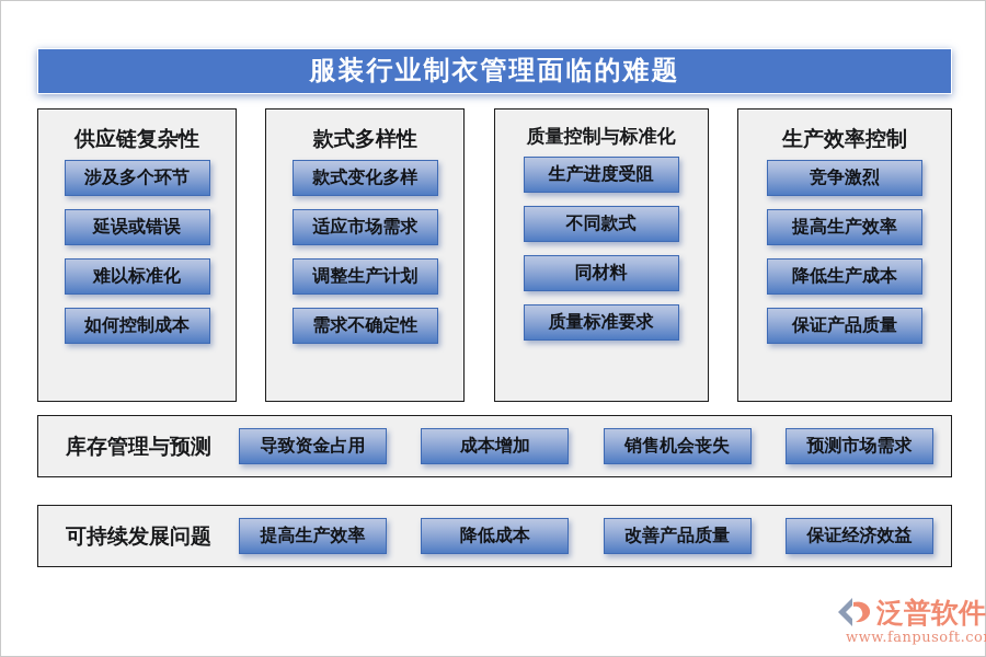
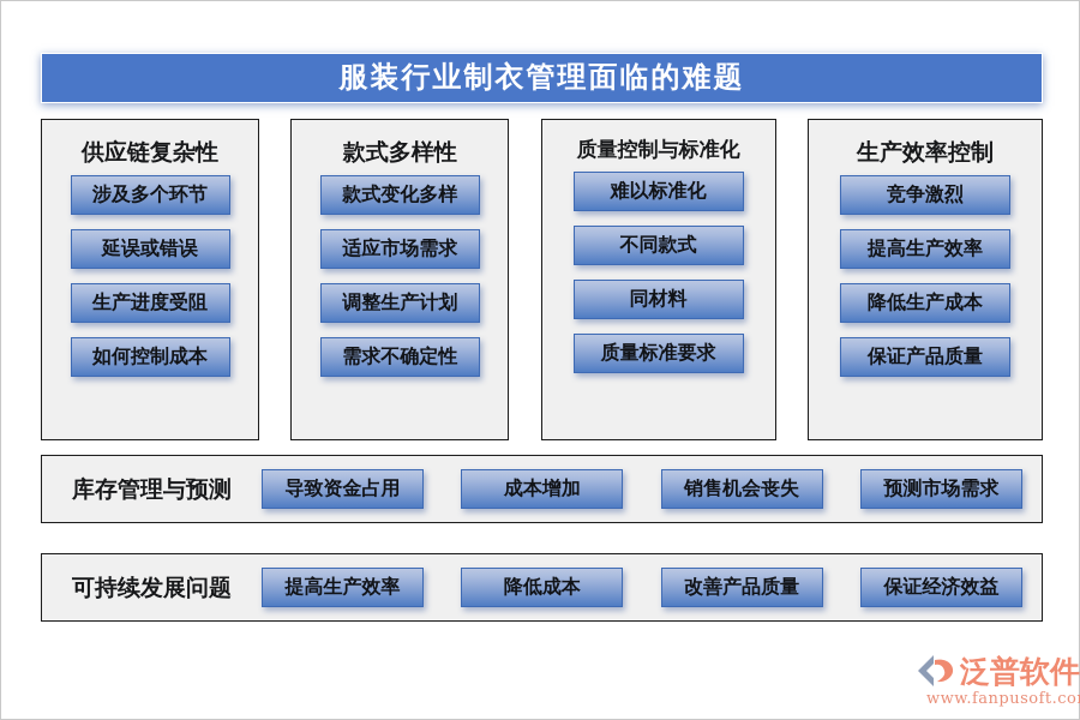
  服装行业制衣管理面临的难题
  供应链复杂性
  涉及多个环节
  延误或错误
- 难以标准化
+ 生产进度受阻
  如何控制成本
  款式多样性
  款式变化多样
  适应市场需求
  调整生产计划
  需求不确定性
  质量控制与标准化
- 生产进度受阻
+ 难以标准化
  不同款式
  同材料
  质量标准要求
  生产效率控制
  竞争激烈
  提高生产效率
  降低生产成本
  保证产品质量
  库存管理与预测
  导致资金占用
  成本增加
  销售机会丧失
  预测市场需求
  可持续发展问题
  提高生产效率
  降低成本
  改善产品质量
  保证经济效益
  泛普软件
  www.fanpusoft.co
